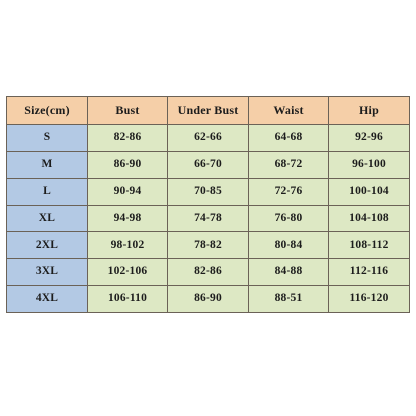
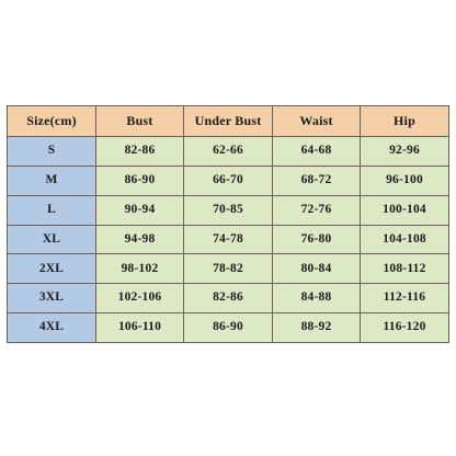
  Size(cm)	Bust	Under Bust	Waist	Hip
  S	82-86	62-66	64-68	92-96
  M	86-90	66-70	68-72	96-100
  L	90-94	70-85	72-76	100-104
  XL	94-98	74-78	76-80	104-108
  2XL	98-102	78-82	80-84	108-112
  3XL	102-106	82-86	84-88	112-116
- 4XL	106-110	86-90	88-51	116-120
+ 4XL	106-110	86-90	88-92	116-120
